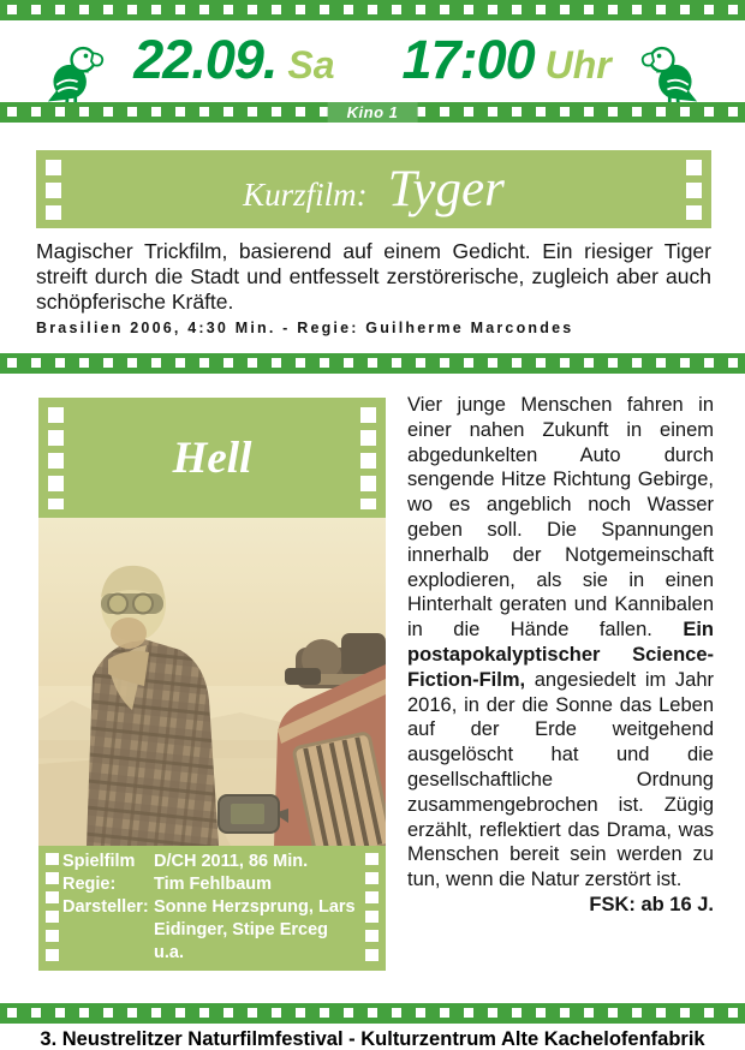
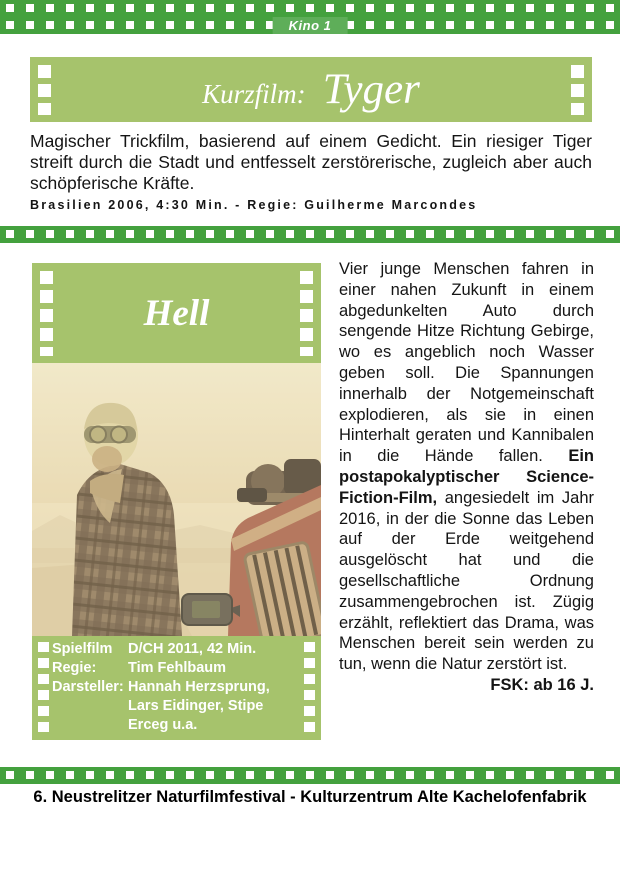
- 22.09.
- Sa
- 17:00
- Uhr
  Kino 1
  Kurzfilm: Tyger
  Magischer Trickfilm, basierend auf einem Gedicht. Ein riesiger Tiger streift durch die Stadt und entfesselt zerstörerische, zugleich aber auch schöpferische Kräfte.
  Brasilien 2006, 4:30 Min. - Regie: Guilherme Marcondes
  Hell
  Spielfilm
- D/CH 2011, 86 Min.
+ D/CH 2011, 42 Min.
  Regie:
  Tim Fehlbaum
  Darsteller:
- Sonne Herzsprung, Lars Eidinger, Stipe Erceg u.a.
+ Hannah Herzsprung, Lars Eidinger, Stipe Erceg u.a.
  Vier junge Menschen fahren in einer nahen Zukunft in einem abgedunkelten Auto durch sengende Hitze Richtung Gebirge, wo es angeblich noch Wasser geben soll. Die Spannungen innerhalb der Notgemeinschaft explodieren, als sie in einen Hinterhalt geraten und Kannibalen in die Hände fallen. Ein postapokalyptischer Science-Fiction-Film, angesiedelt im Jahr 2016, in der die Sonne das Leben auf der Erde weitgehend ausgelöscht hat und die gesellschaftliche Ordnung zusammengebrochen ist. Zügig erzählt, reflektiert das Drama, was Menschen bereit sein werden zu tun, wenn die Natur zerstört ist.
  FSK: ab 16 J.
- 3. Neustrelitzer Naturfilmfestival - Kulturzentrum Alte Kachelofenfabrik
+ 6. Neustrelitzer Naturfilmfestival - Kulturzentrum Alte Kachelofenfabrik
